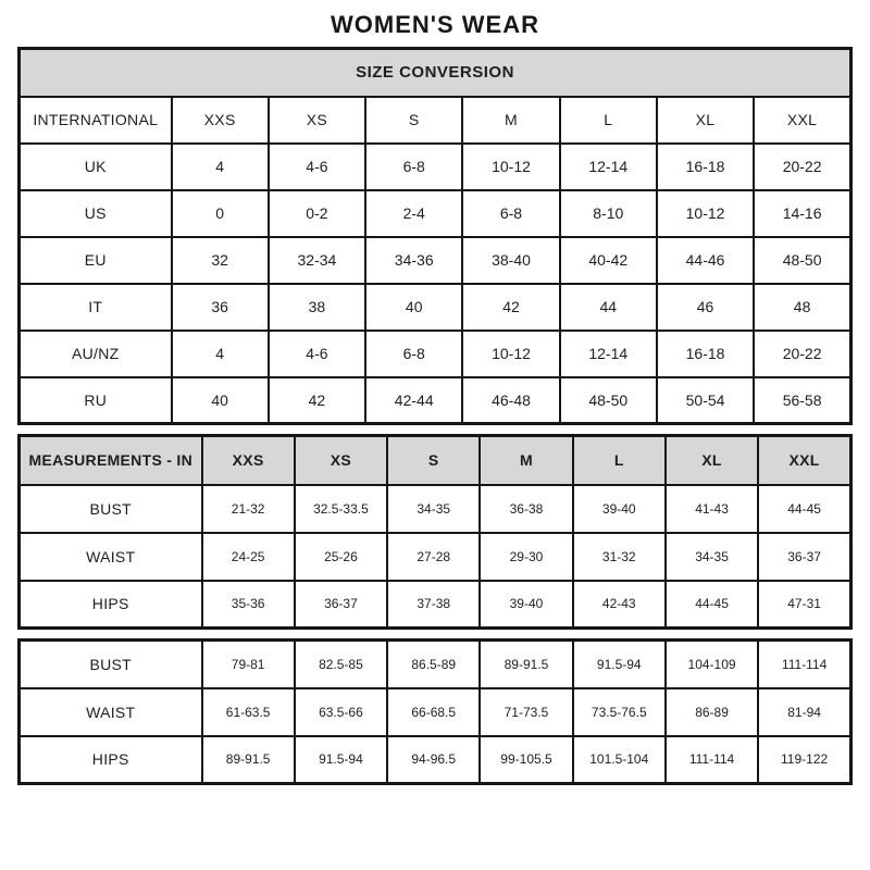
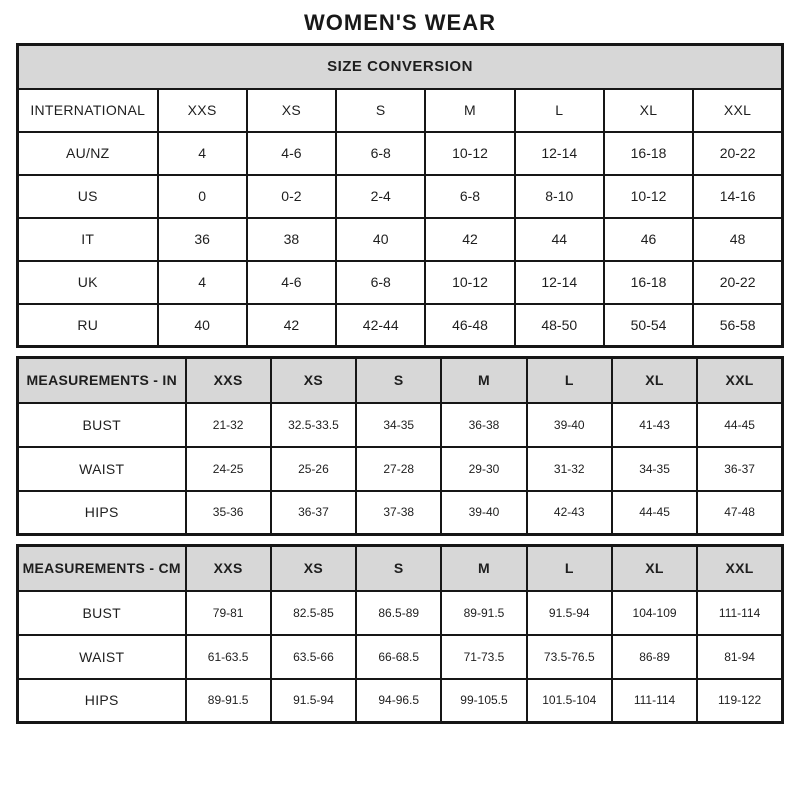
  WOMEN'S WEAR
  SIZE CONVERSION
  INTERNATIONAL	XXS	XS	S	M	L	XL	XXL
- UK	4	4-6	6-8	10-12	12-14	16-18	20-22
+ AU/NZ	4	4-6	6-8	10-12	12-14	16-18	20-22
  US	0	0-2	2-4	6-8	8-10	10-12	14-16
- EU	32	32-34	34-36	38-40	40-42	44-46	48-50
  IT	36	38	40	42	44	46	48
- AU/NZ	4	4-6	6-8	10-12	12-14	16-18	20-22
+ UK	4	4-6	6-8	10-12	12-14	16-18	20-22
  RU	40	42	42-44	46-48	48-50	50-54	56-58
  MEASUREMENTS - IN	XXS	XS	S	M	L	XL	XXL
  BUST	21-32	32.5-33.5	34-35	36-38	39-40	41-43	44-45
  WAIST	24-25	25-26	27-28	29-30	31-32	34-35	36-37
- HIPS	35-36	36-37	37-38	39-40	42-43	44-45	47-31
+ HIPS	35-36	36-37	37-38	39-40	42-43	44-45	47-48
+ MEASUREMENTS - CM	XXS	XS	S	M	L	XL	XXL
  BUST	79-81	82.5-85	86.5-89	89-91.5	91.5-94	104-109	111-114
  WAIST	61-63.5	63.5-66	66-68.5	71-73.5	73.5-76.5	86-89	81-94
  HIPS	89-91.5	91.5-94	94-96.5	99-105.5	101.5-104	111-114	119-122
